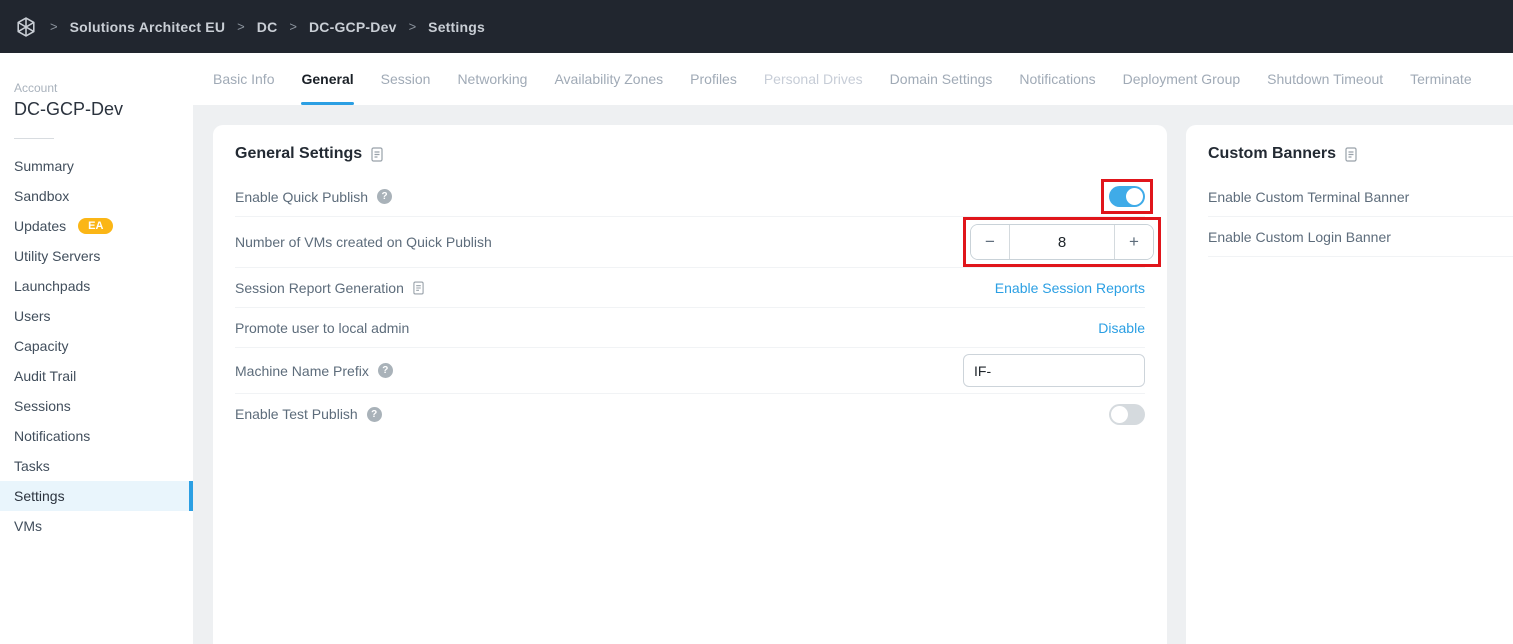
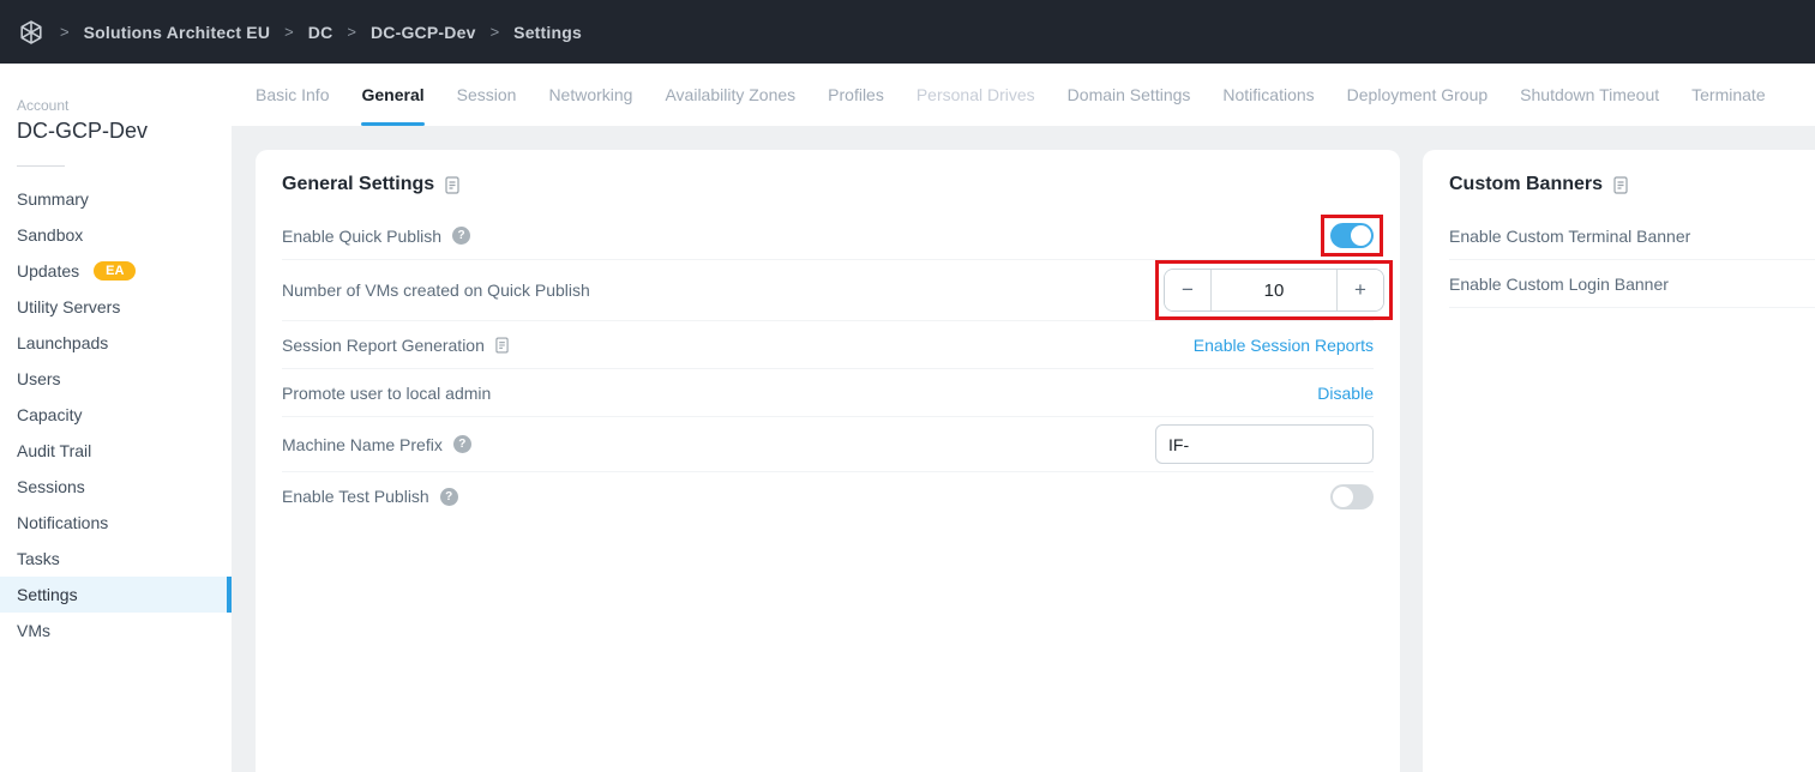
  >
  Solutions Architect EU
  >
  DC
  >
  DC-GCP-Dev
  >
  Settings
  Basic Info
  General
  Session
  Networking
  Availability Zones
  Profiles
  Personal Drives
  Domain Settings
  Notifications
  Deployment Group
  Shutdown Timeout
  Terminate
  Account
  DC-GCP-Dev
  Summary
  Sandbox
  Updates
  EA
  Utility Servers
  Launchpads
  Users
  Capacity
  Audit Trail
  Sessions
  Notifications
  Tasks
  Settings
  VMs
  General Settings
  Enable Quick Publish
  ?
  Number of VMs created on Quick Publish
  −
- 8
+ 10
  +
  Session Report Generation
  Enable Session Reports
  Promote user to local admin
  Disable
  Machine Name Prefix
  ?
  IF-
  Enable Test Publish
  ?
  Custom Banners
  Enable Custom Terminal Banner
  Enable Custom Login Banner
